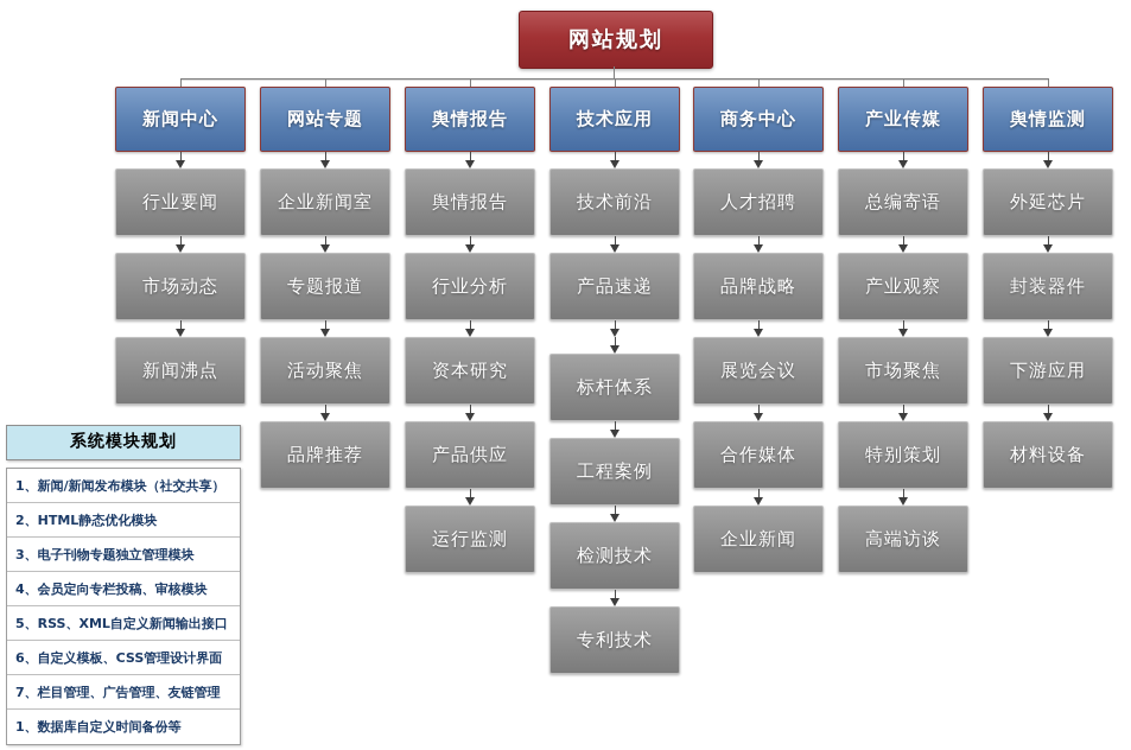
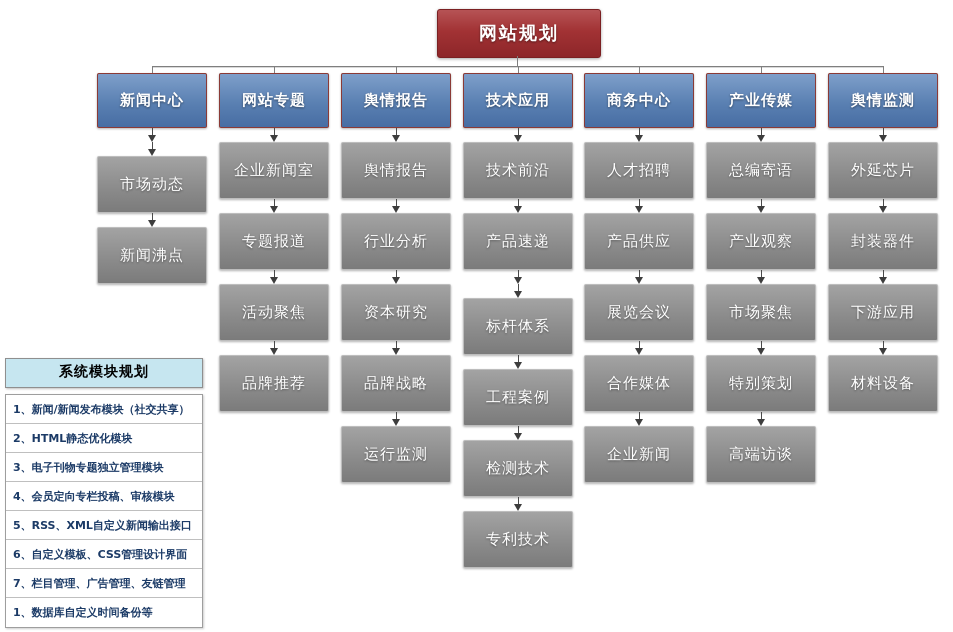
  网站规划
  新闻中心
- 行业要闻
  市场动态
  新闻沸点
  网站专题
  企业新闻室
  专题报道
  活动聚焦
  品牌推荐
  舆情报告
  舆情报告
  行业分析
  资本研究
- 产品供应
+ 品牌战略
  运行监测
  技术应用
  技术前沿
  产品速递
  标杆体系
  工程案例
  检测技术
  专利技术
  商务中心
  人才招聘
- 品牌战略
+ 产品供应
  展览会议
  合作媒体
  企业新闻
  产业传媒
  总编寄语
  产业观察
  市场聚焦
  特别策划
  高端访谈
  舆情监测
  外延芯片
  封装器件
  下游应用
  材料设备
  系统模块规划
  1、新闻/新闻发布模块（社交共享）
  2、HTML静态优化模块
  3、电子刊物专题独立管理模块
  4、会员定向专栏投稿、审核模块
  5、RSS、XML自定义新闻输出接口
  6、自定义模板、CSS管理设计界面
  7、栏目管理、广告管理、友链管理
  1、数据库自定义时间备份等
